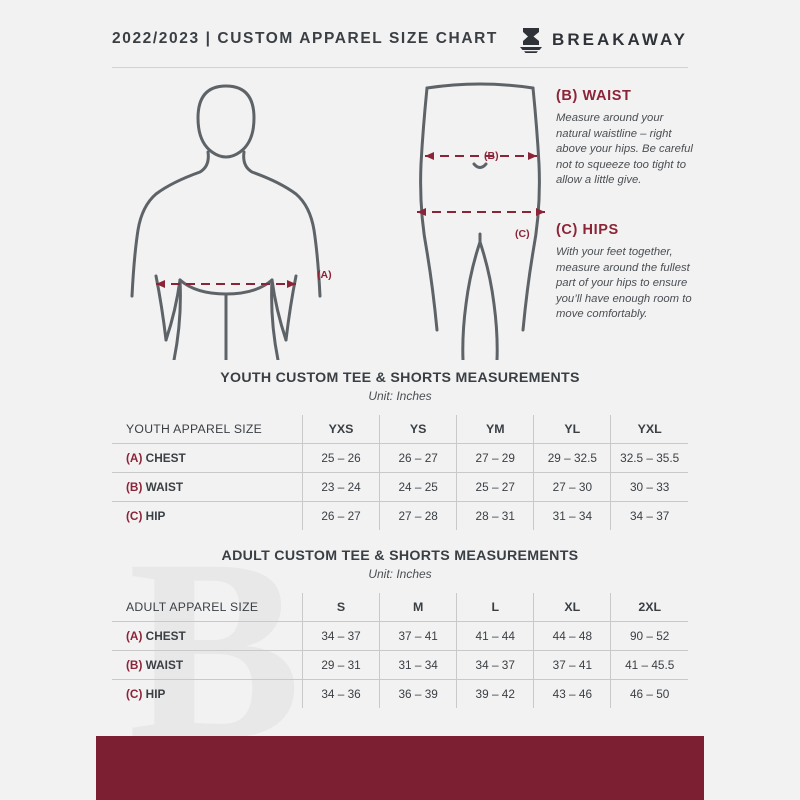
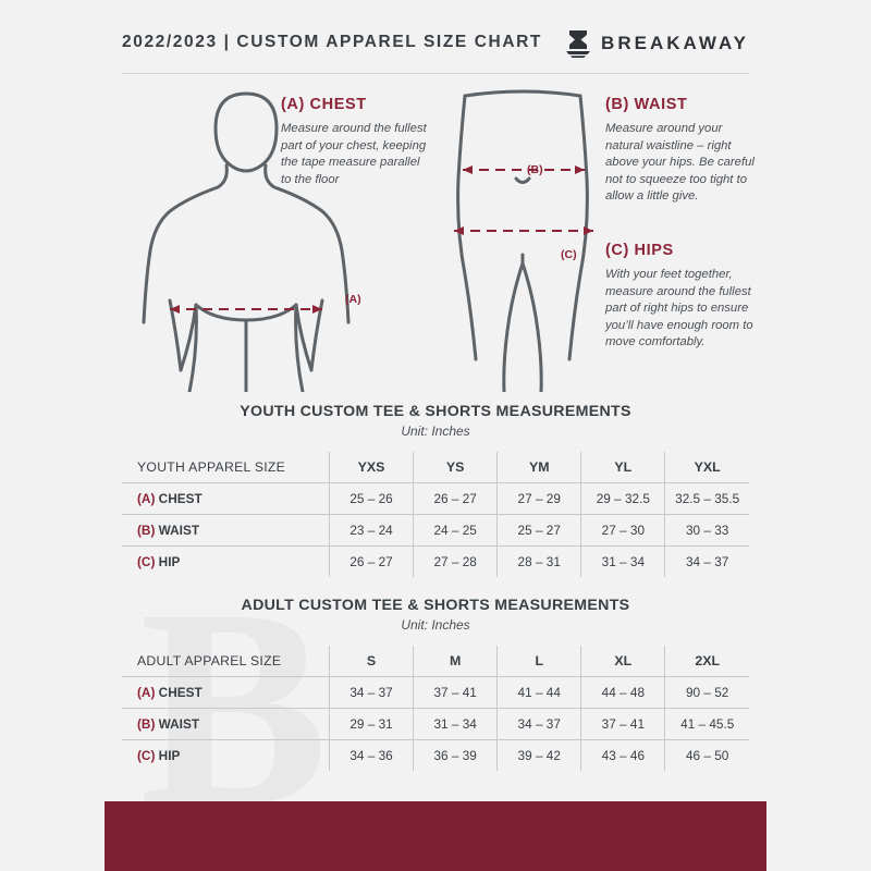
  B
  2022/2023 | CUSTOM APPAREL SIZE CHART
  BREAKAWAY
  (A)
  (B)
  (C)
+ (A) CHEST
+ Measure around the fullest part of your chest, keeping the tape measure parallel to the floor
  (B) WAIST
  Measure around your natural waistline – right above your hips. Be careful not to squeeze too tight to allow a little give.
  (C) HIPS
- With your feet together, measure around the fullest part of your hips to ensure you’ll have enough room to move comfortably.
+ With your feet together, measure around the fullest part of right hips to ensure you’ll have enough room to move comfortably.
  YOUTH CUSTOM TEE & SHORTS MEASUREMENTS
  Unit: Inches
  YOUTH APPAREL SIZE	YXS	YS	YM	YL	YXL
  (A) CHEST	25 – 26	26 – 27	27 – 29	29 – 32.5	32.5 – 35.5
  (B) WAIST	23 – 24	24 – 25	25 – 27	27 – 30	30 – 33
  (C) HIP	26 – 27	27 – 28	28 – 31	31 – 34	34 – 37
  ADULT CUSTOM TEE & SHORTS MEASUREMENTS
  Unit: Inches
  ADULT APPAREL SIZE	S	M	L	XL	2XL
  (A) CHEST	34 – 37	37 – 41	41 – 44	44 – 48	90 – 52
  (B) WAIST	29 – 31	31 – 34	34 – 37	37 – 41	41 – 45.5
  (C) HIP	34 – 36	36 – 39	39 – 42	43 – 46	46 – 50
